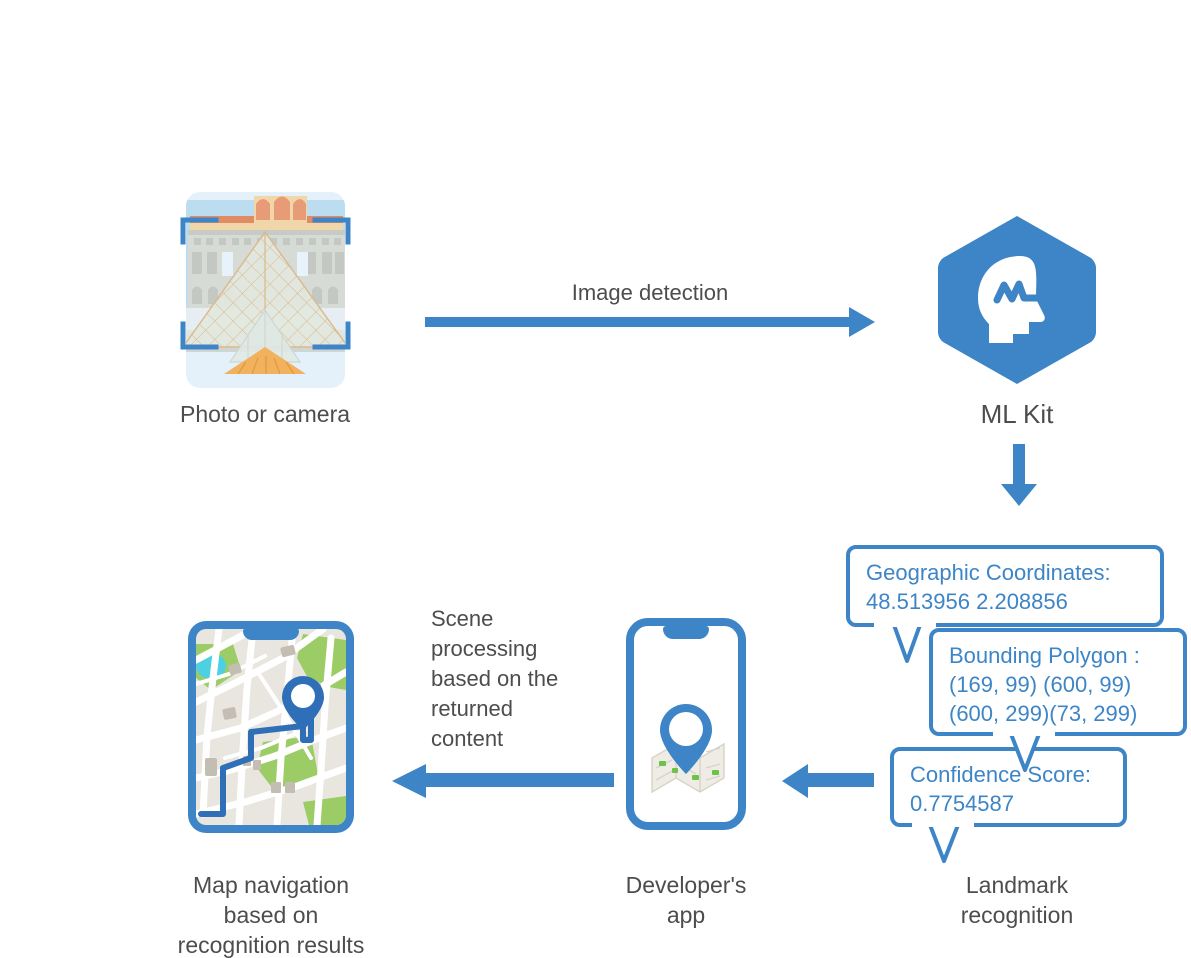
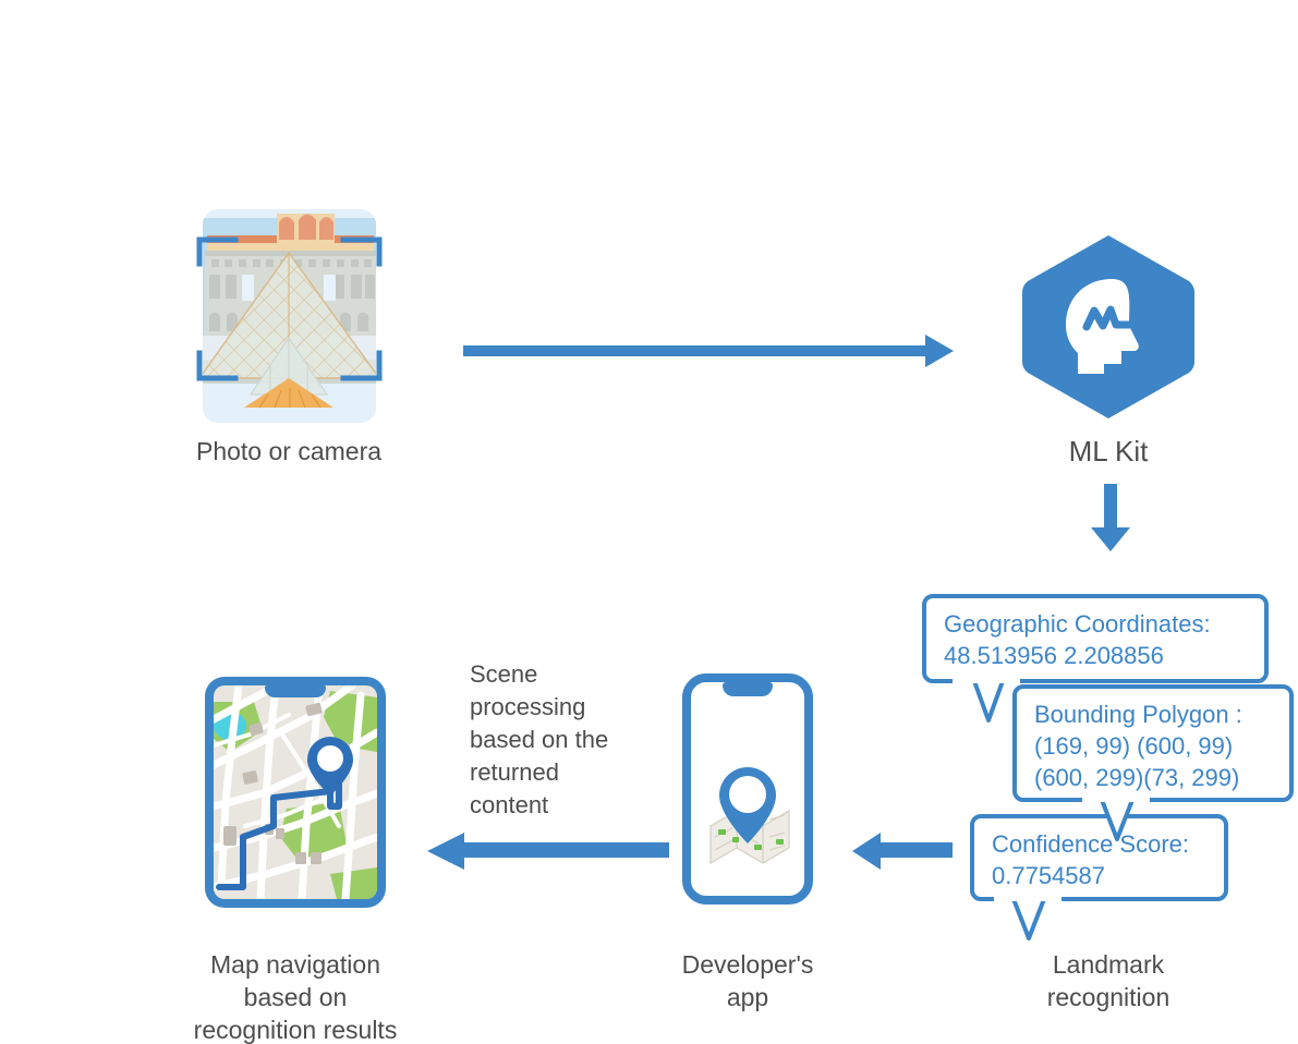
  Photo or camera
- Image detection
  ML Kit
  Geographic Coordinates:
  48.513956 2.208856
  Bounding Polygon :
  (169, 99) (600, 99)
  (600, 299)(73, 299)
  Confidence Score:
  0.7754587
  Landmark
  recognition
  Developer's
  app
  Scene
  processing
  based on the
  returned
  content
  Map navigation
  based on
  recognition results
